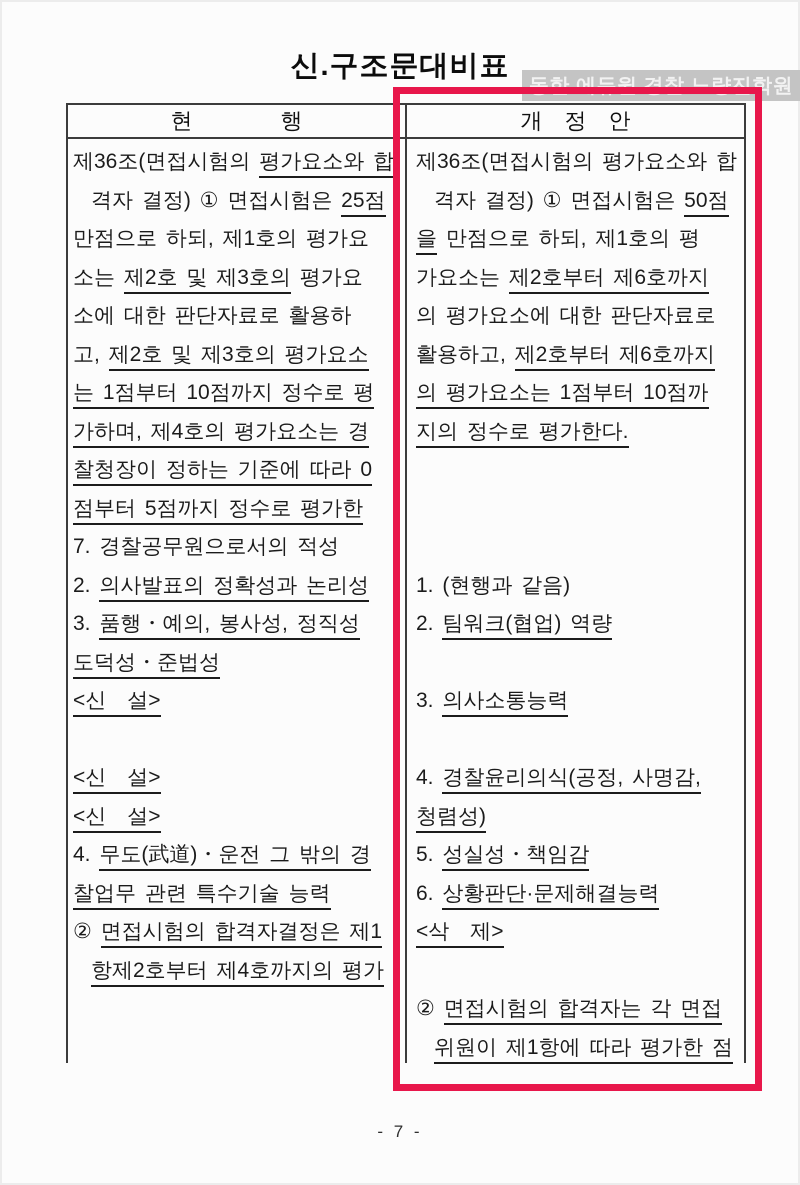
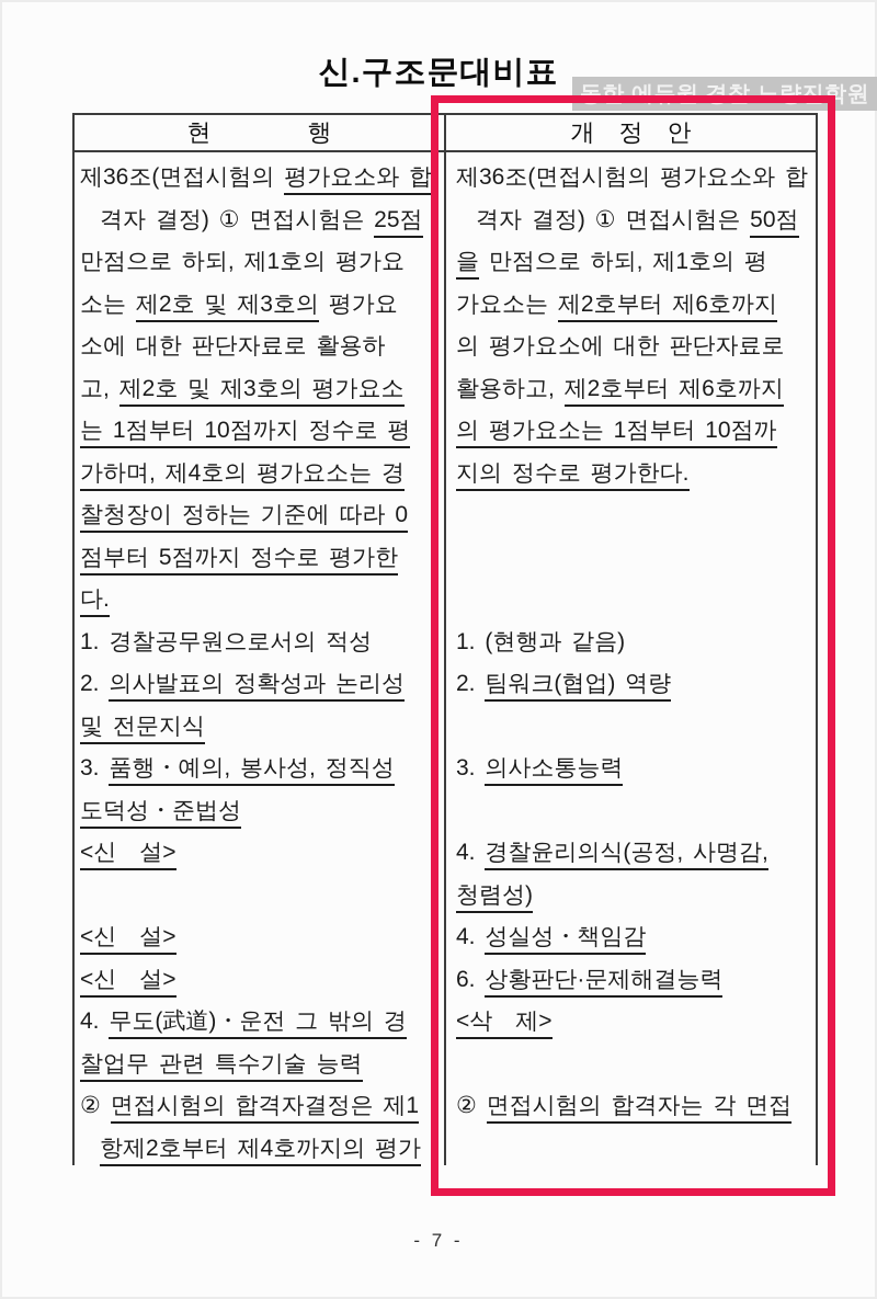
  신.구조문대비표
  동한 에듀윌 경찰 노량진학원
  현 행
  개 정 안
  제36조(면접시험의 평가요소와 합
  격자 결정) ① 면접시험은 25점
  만점으로 하되, 제1호의 평가요
  소는 제2호 및 제3호의 평가요
  소에 대한 판단자료로 활용하
  고, 제2호 및 제3호의 평가요소
  는 1점부터 10점까지 정수로 평
  가하며, 제4호의 평가요소는 경
  찰청장이 정하는 기준에 따라 0
  점부터 5점까지 정수로 평가한
+ 다.
- 7. 경찰공무원으로서의 적성
+ 1. 경찰공무원으로서의 적성
  2. 의사발표의 정확성과 논리성
+ 및 전문지식
  3. 품행・예의, 봉사성, 정직성
  도덕성・준법성
  <신 설>
  <신 설>
  <신 설>
  4. 무도(武道)・운전 그 밖의 경
  찰업무 관련 특수기술 능력
  ② 면접시험의 합격자결정은 제1
  항제2호부터 제4호까지의 평가
  제36조(면접시험의 평가요소와 합
  격자 결정) ① 면접시험은 50점
  을 만점으로 하되, 제1호의 평
  가요소는 제2호부터 제6호까지
  의 평가요소에 대한 판단자료로
  활용하고, 제2호부터 제6호까지
  의 평가요소는 1점부터 10점까
  지의 정수로 평가한다.
  1. (현행과 같음)
  2. 팀워크(협업) 역량
  3. 의사소통능력
  4. 경찰윤리의식(공정, 사명감,
  청렴성)
- 5. 성실성・책임감
+ 4. 성실성・책임감
  6. 상황판단·문제해결능력
  <삭 제>
  ② 면접시험의 합격자는 각 면접
- 위원이 제1항에 따라 평가한 점
  - 7 -
